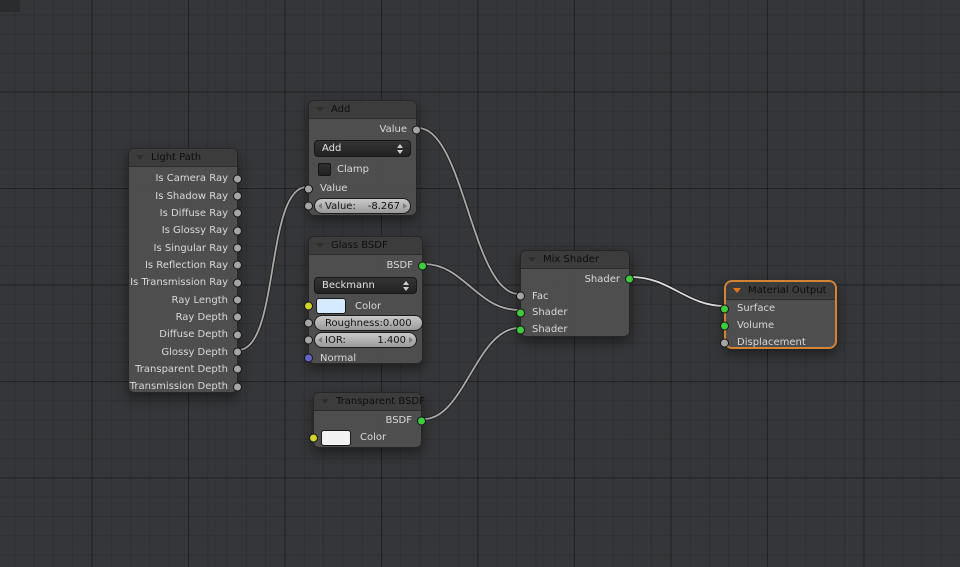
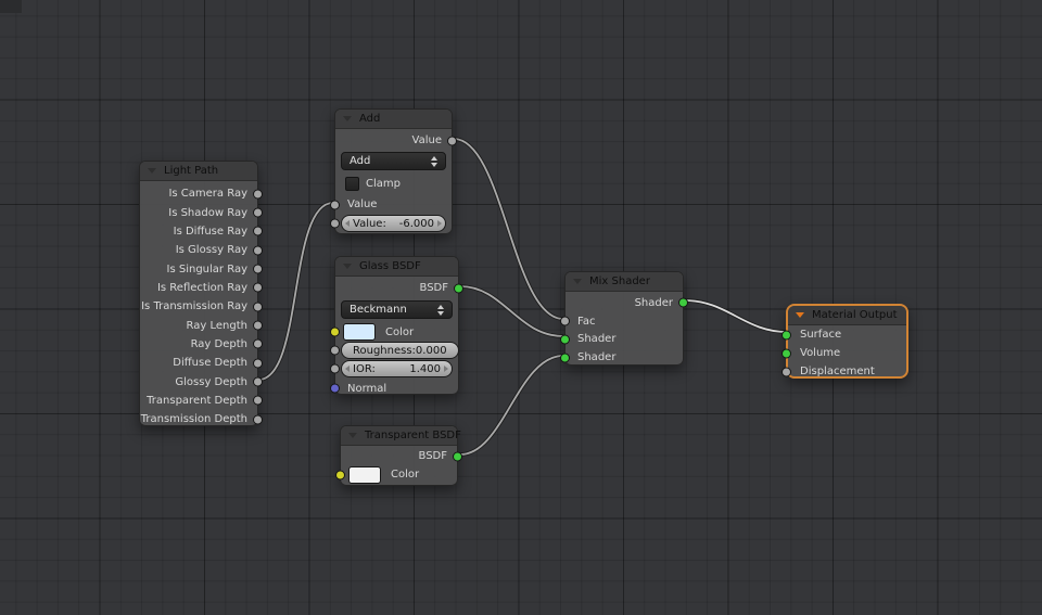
  Light Path
  Is Camera Ray
  Is Shadow Ray
  Is Diffuse Ray
  Is Glossy Ray
  Is Singular Ray
  Is Reflection Ray
  Is Transmission Ray
  Ray Length
  Ray Depth
  Diffuse Depth
  Glossy Depth
  Transparent Depth
  Transmission Depth
  Add
  Value
  Add
  Clamp
  Value
  Value:
- -8.267
+ -6.000
  Glass BSDF
  BSDF
  Beckmann
  Color
  Roughness:
  0.000
  IOR:
  1.400
  Normal
  Transparent BSDF
  BSDF
  Color
  Mix Shader
  Shader
  Fac
  Shader
  Shader
  Material Output
  Surface
  Volume
  Displacement
